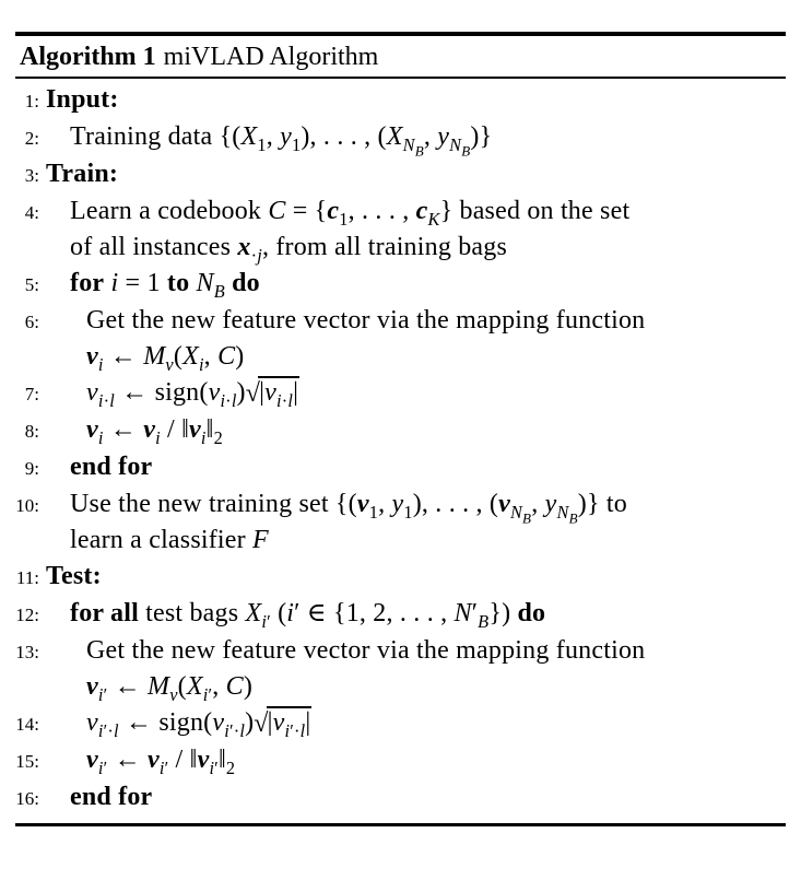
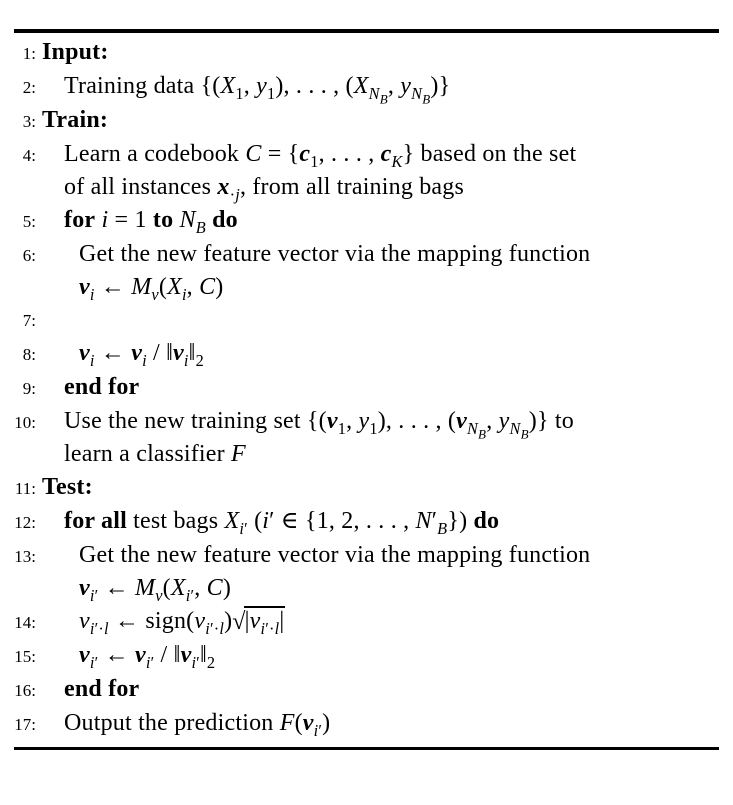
- Algorithm 1 miVLAD Algorithm
  1:
  Input:
  2:
  Training data {(X1, y1), . . . , (XNB, yNB)}
  3:
  Train:
  4:
  Learn a codebook C = {c1, . . . , cK} based on the set
  of all instances x·j, from all training bags
  5:
  for i = 1 to NB do
  6:
  Get the new feature vector via the mapping function
  vi ← Mv(Xi, C)
  7:
- vi·l ← sign(vi·l)√|vi·l|
  8:
  vi ← vi / ‖vi‖2
  9:
  end for
  10:
  Use the new training set {(v1, y1), . . . , (vNB, yNB)} to
  learn a classifier F
  11:
  Test:
  12:
  for all test bags Xi′ (i′ ∈ {1, 2, . . . , N′B}) do
  13:
  Get the new feature vector via the mapping function
  vi′ ← Mv(Xi′, C)
  14:
  vi′·l ← sign(vi′·l)√|vi′·l|
  15:
  vi′ ← vi′ / ‖vi′‖2
  16:
  end for
+ 17:
+ Output the prediction F(vi′)
